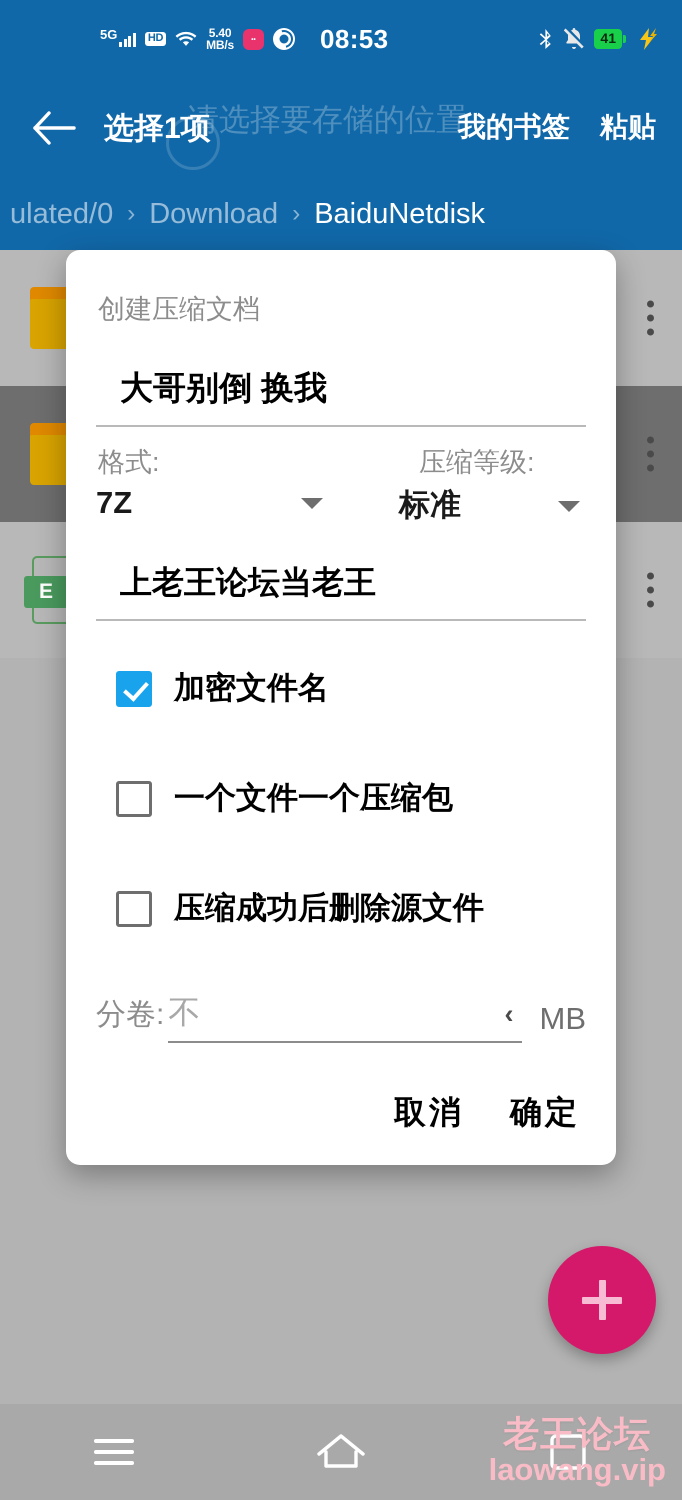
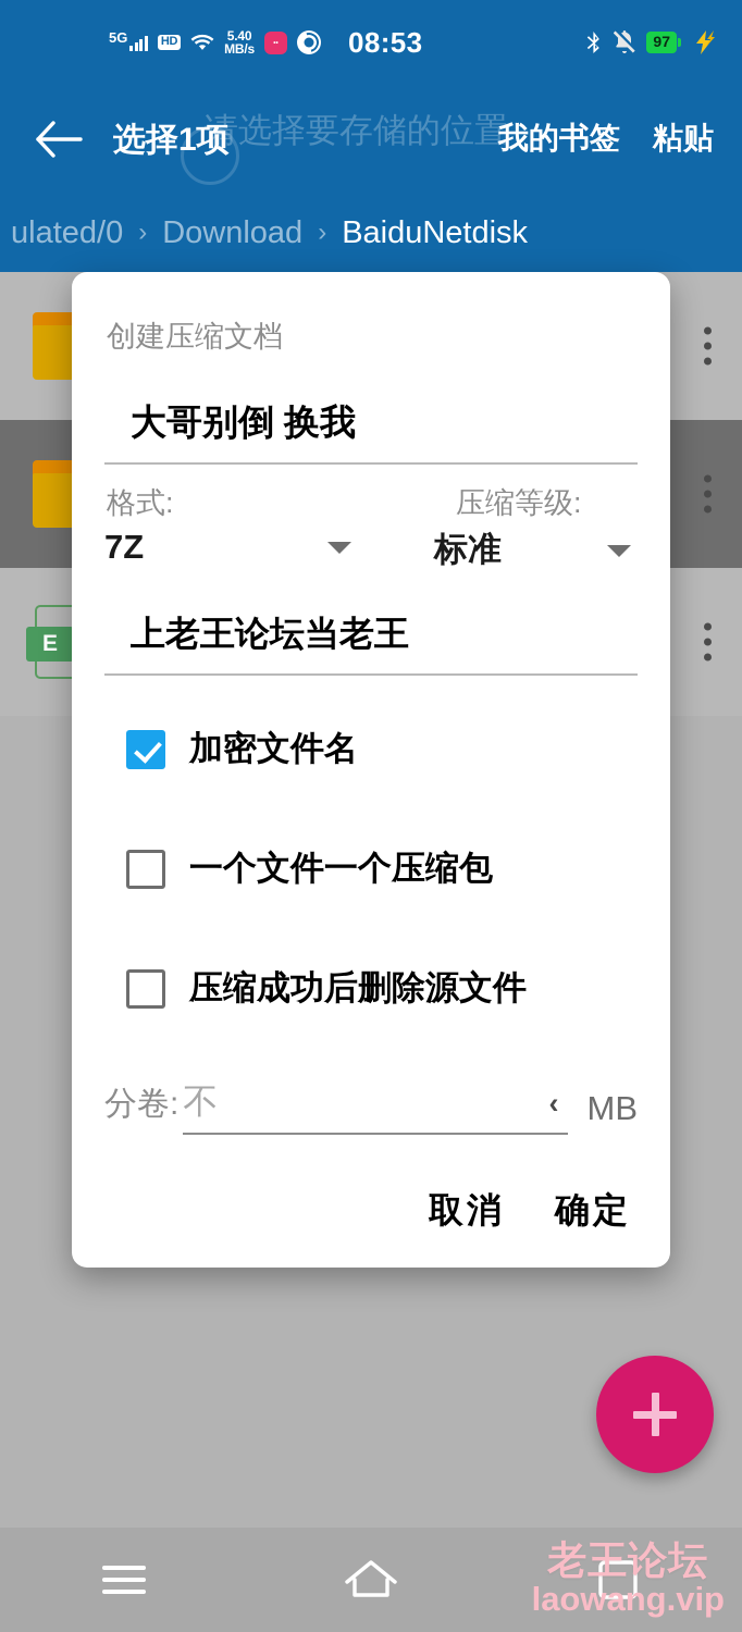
  5G
  HD
  5.40
  MB/s
  08:53
- 41
+ 97
  请选择要存储的位置
  选择1项
  我的书签
  粘贴
  ulated/0
  ›
  Download
  ›
  BaiduNetdisk
  E
  老王论坛
  laowang.vip
  创建压缩文档
  大哥别倒 换我
  格式:
  7Z
  压缩等级:
  标准
  上老王论坛当老王
  加密文件名
  一个文件一个压缩包
  压缩成功后删除源文件
  分卷:
  不
  ‹
  MB
  取消
  确定
